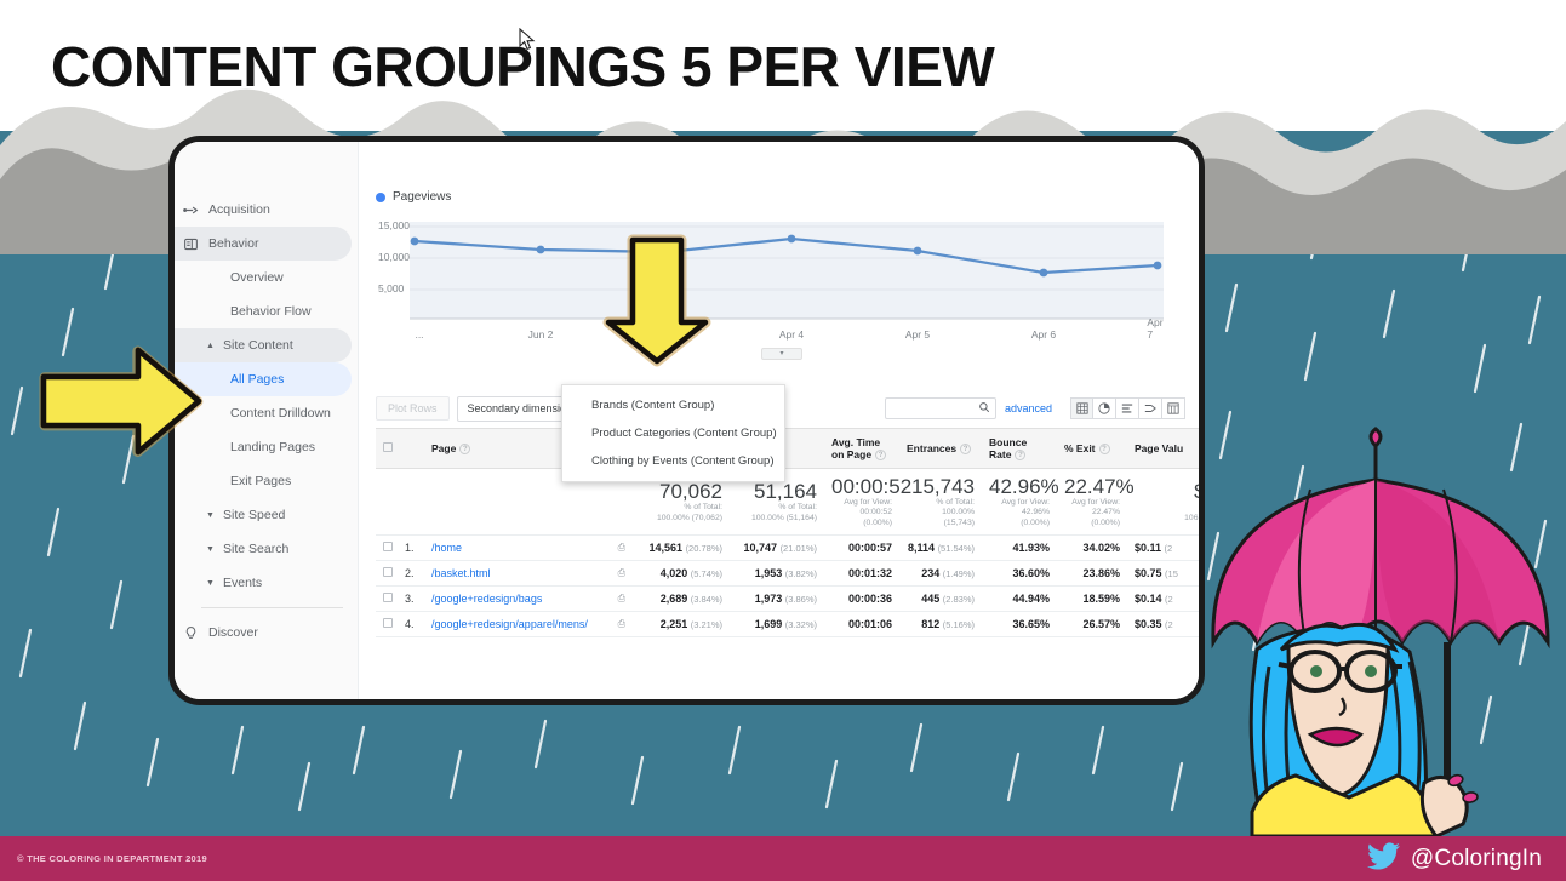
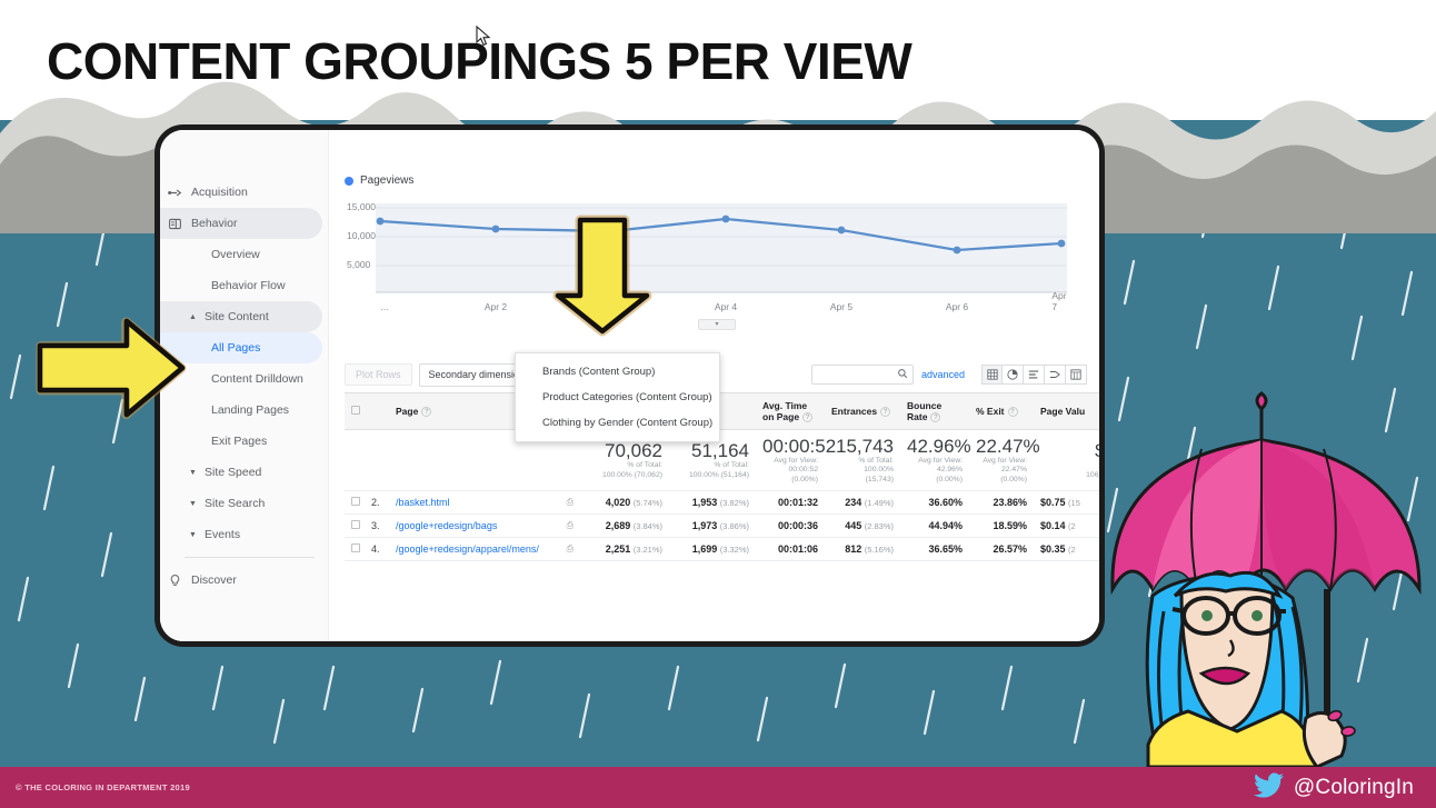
  CONTENT GROUPINGS 5 PER VIEW
  Acquisition
  Behavior
  Overview
  Behavior Flow
  Site Content
  All Pages
  Content Drilldown
  Landing Pages
  Exit Pages
  Site Speed
  Site Search
  Events
  Discover
  Pageviews
  15,000
  10,000
  5,000
  ...
- Jun 2
+ Apr 2
  Apr 4
  Apr 5
  Apr 6
  Apr 7
  Plot Rows
  Secondary dimensi
  advanced
  		Page			Avg. Time on Page	Entrances	Bounce Rate	% Exit	Page Valu
- 	1.	/home ⎙	14,561 (20.78%)	10,747 (21.01%)	00:00:57	8,114 (51.54%)	41.93%	34.02%	$0.11 (2
  	2.	/basket.html ⎙	4,020 (5.74%)	1,953 (3.82%)	00:01:32	234 (1.49%)	36.60%	23.86%	$0.75 (15
  	3.	/google+redesign/bags ⎙	2,689 (3.84%)	1,973 (3.86%)	00:00:36	445 (2.83%)	44.94%	18.59%	$0.14 (2
  	4.	/google+redesign/apparel/mens/ ⎙	2,251 (3.21%)	1,699 (3.32%)	00:01:06	812 (5.16%)	36.65%	26.57%	$0.35 (2
  Brands (Content Group)
  Product Categories (Content Group)
- Clothing by Events (Content Group)
+ Clothing by Gender (Content Group)
  © THE COLORING IN DEPARTMENT 2019
  @ColoringIn
